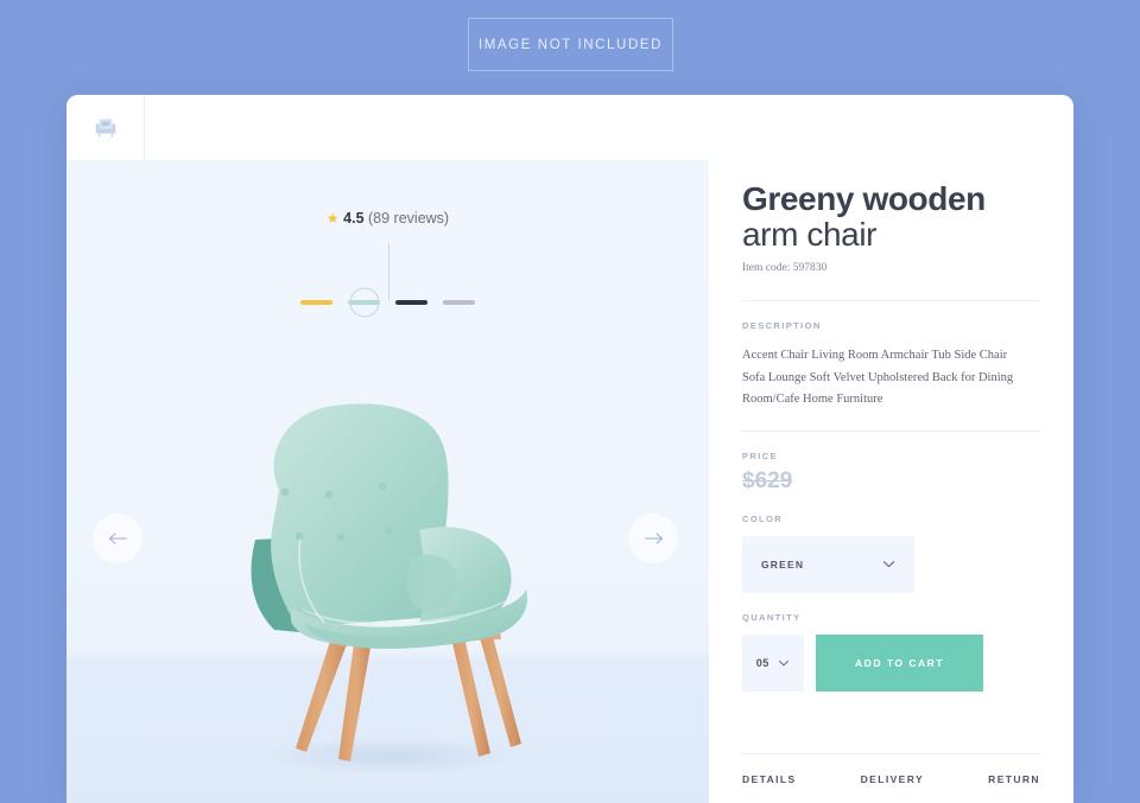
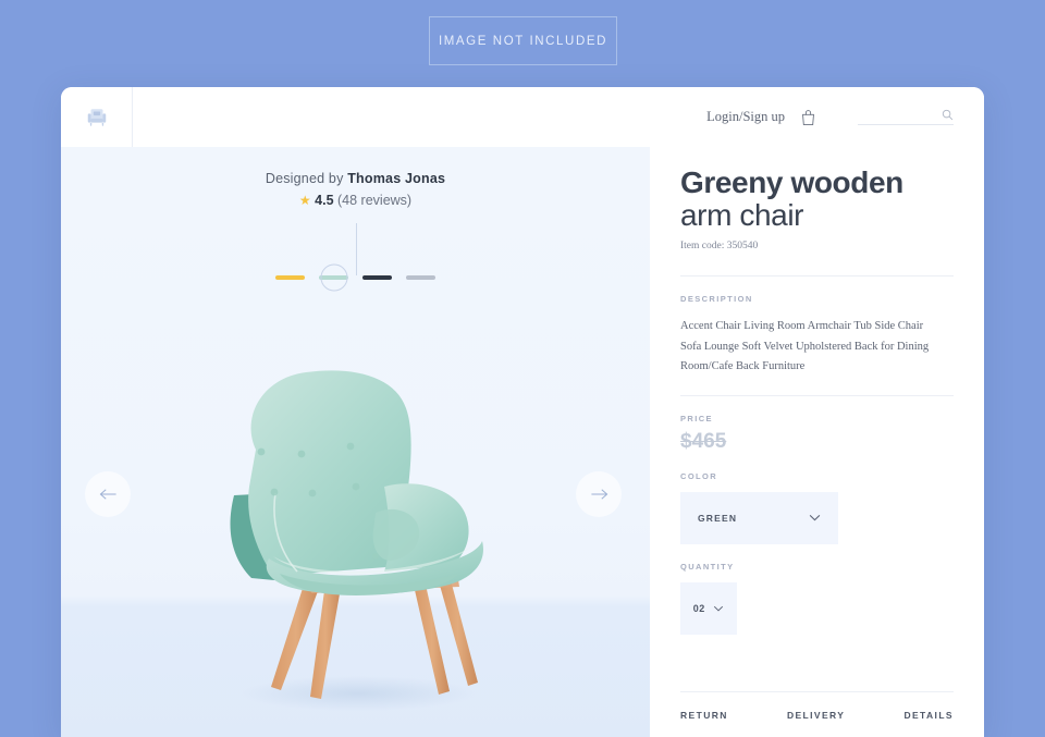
  IMAGE NOT INCLUDED
+ Login/Sign up
+ Designed by Thomas Jonas
- ★ 4.5 (89 reviews)
+ ★ 4.5 (48 reviews)
  Greeny wooden
  arm chair
- Item code: 597830
+ Item code: 350540
  DESCRIPTION
- Accent Chair Living Room Armchair Tub Side Chair Sofa Lounge Soft Velvet Upholstered Back for Dining Room/Cafe Home Furniture
+ Accent Chair Living Room Armchair Tub Side Chair Sofa Lounge Soft Velvet Upholstered Back for Dining Room/Cafe Back Furniture
  PRICE
- $629
+ $465
  COLOR
  GREEN
  QUANTITY
- 05
+ 02
- ADD TO CART
- DETAILS
+ RETURN
  DELIVERY
- RETURN
+ DETAILS
